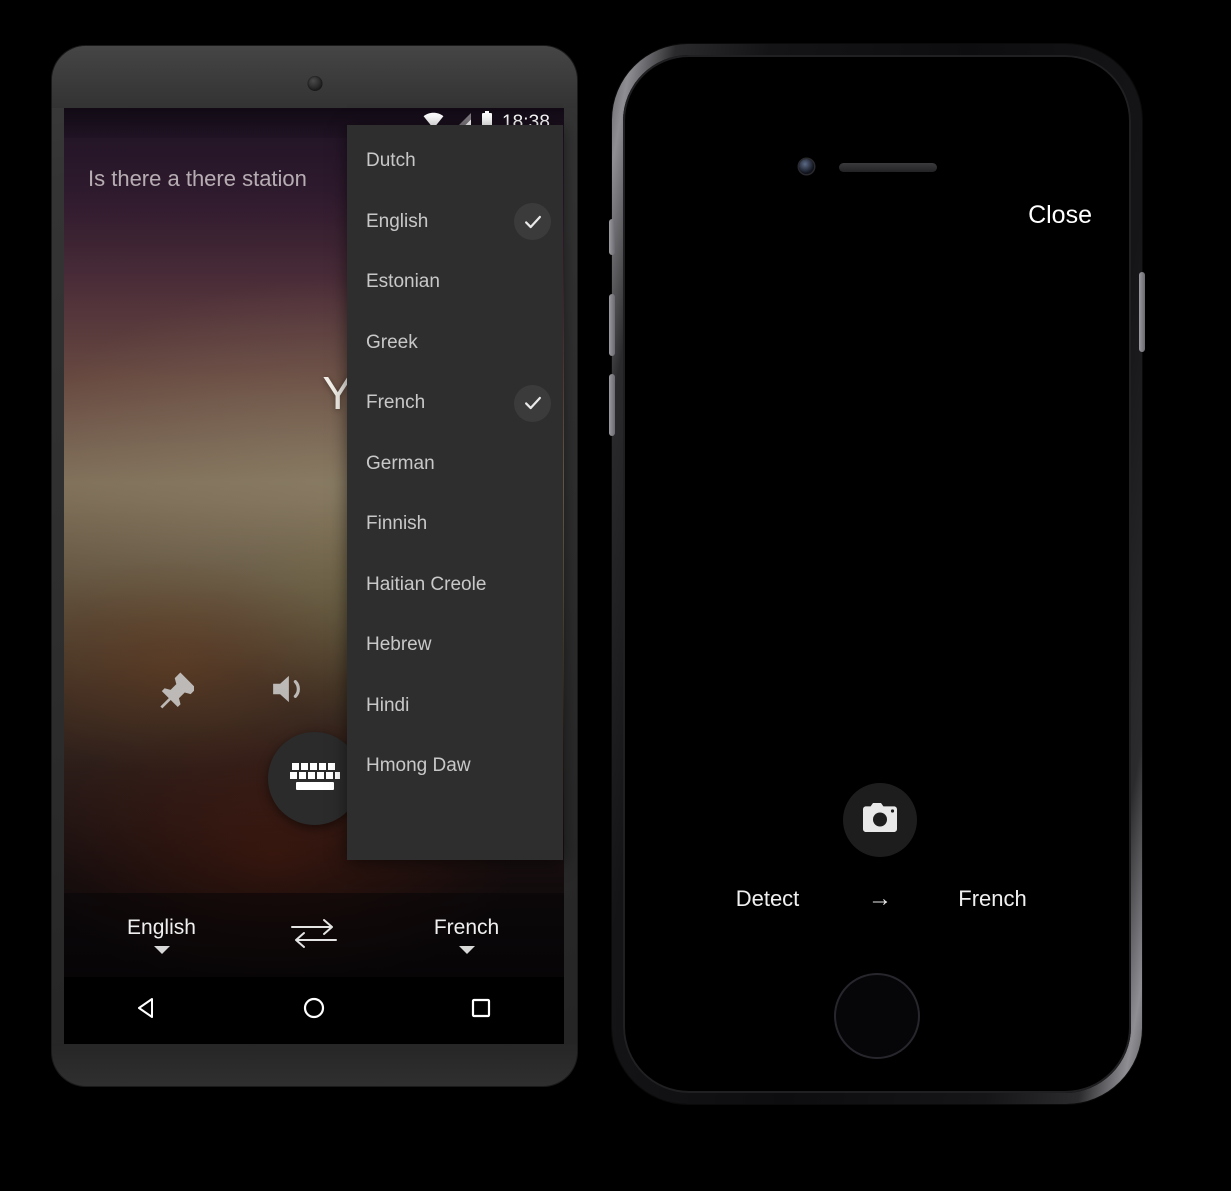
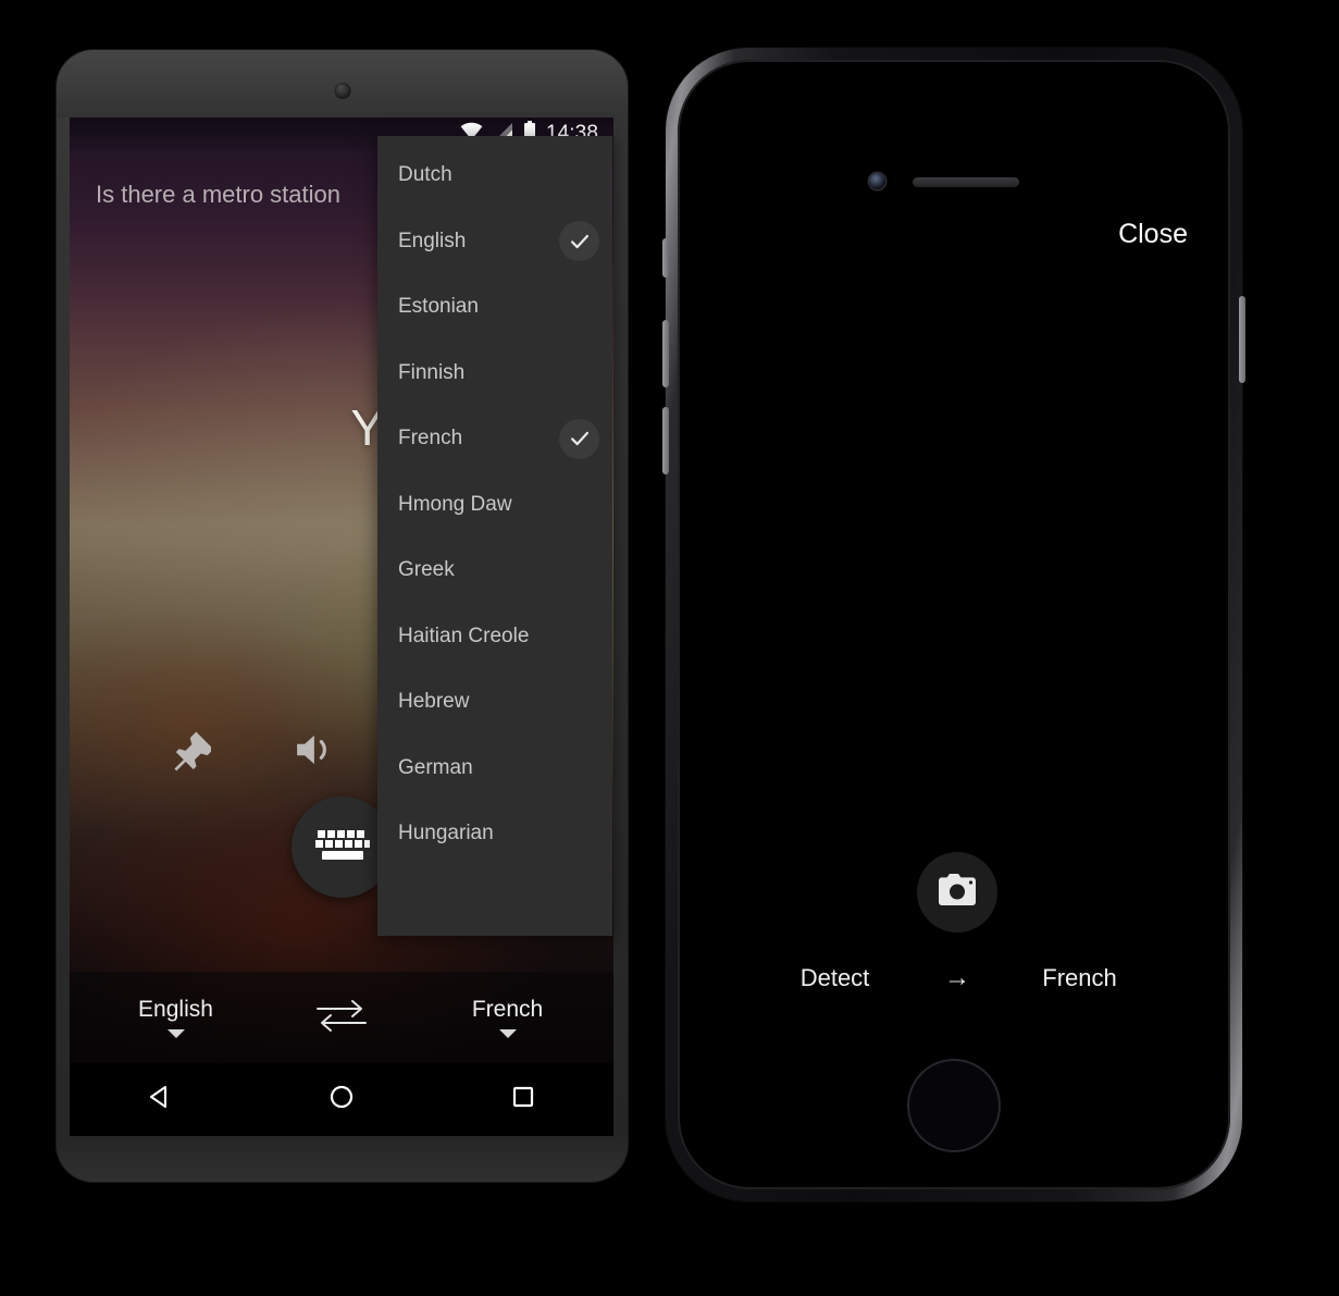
- 18:38
+ 14:38
- Is there a there station
+ Is there a metro station
  English
  French
  Dutch
  English
  Estonian
- Greek
+ Finnish
  French
- German
+ Hmong Daw
- Finnish
+ Greek
  Haitian Creole
  Hebrew
- Hindi
- Hmong Daw
+ German
+ Hungarian
  Close
  Detect
  →
  French
